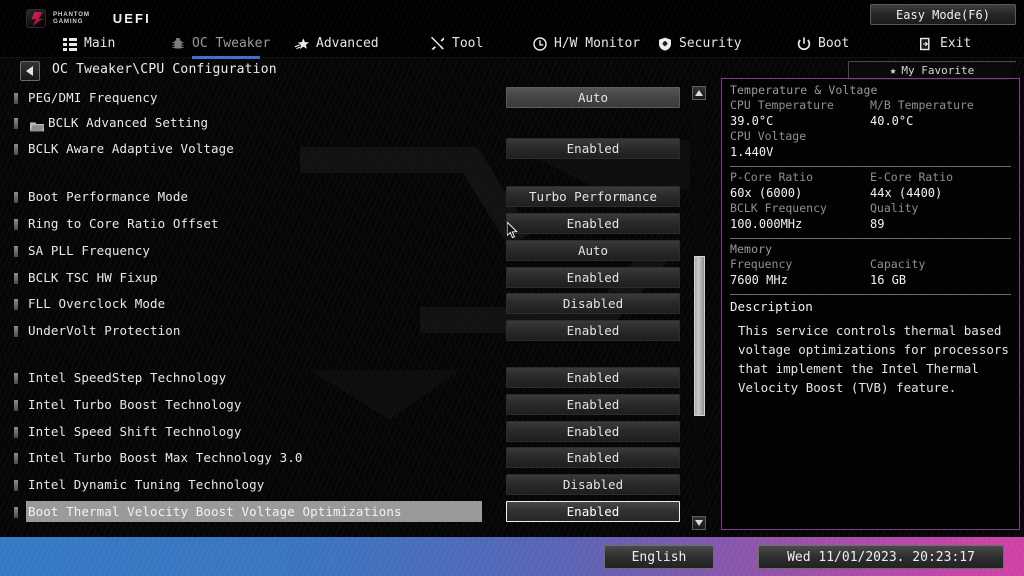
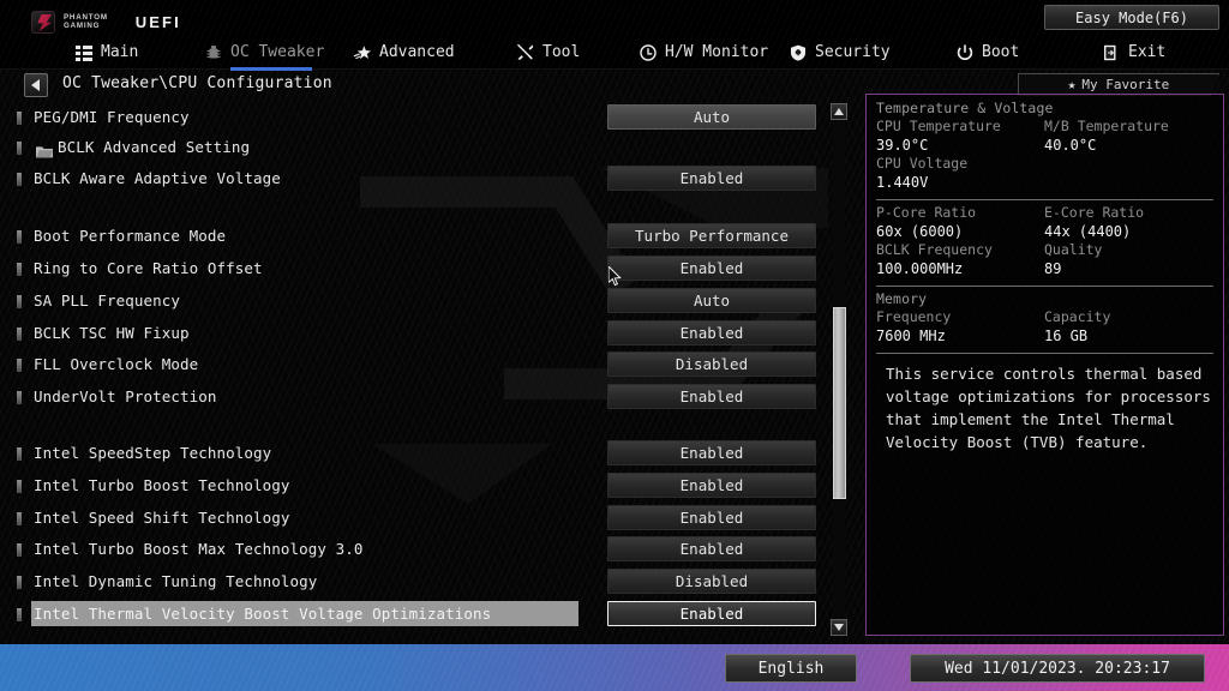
  UEFI
  Easy Mode(F6)
  Main
  OC Tweaker
  Advanced
  Tool
  H/W Monitor
  Security
  Boot
  Exit
  OC Tweaker\CPU Configuration
  ★
  My Favorite
  PEG/DMI Frequency
  Auto
  BCLK Advanced Setting
  BCLK Aware Adaptive Voltage
  Enabled
  Boot Performance Mode
  Turbo Performance
  Ring to Core Ratio Offset
  Enabled
  SA PLL Frequency
  Auto
  BCLK TSC HW Fixup
  Enabled
  FLL Overclock Mode
  Disabled
  UnderVolt Protection
  Enabled
  Intel SpeedStep Technology
  Enabled
  Intel Turbo Boost Technology
  Enabled
  Intel Speed Shift Technology
  Enabled
  Intel Turbo Boost Max Technology 3.0
  Enabled
  Intel Dynamic Tuning Technology
  Disabled
- Boot Thermal Velocity Boost Voltage Optimizations
+ Intel Thermal Velocity Boost Voltage Optimizations
  Enabled
  Temperature & Voltage
  CPU Temperature
  M/B Temperature
  39.0°C
  40.0°C
  CPU Voltage
  1.440V
  P-Core Ratio
  E-Core Ratio
  60x (6000)
  44x (4400)
  BCLK Frequency
  Quality
  100.000MHz
  89
  Memory
  Frequency
  Capacity
  7600 MHz
  16 GB
- Description
  This service controls thermal based
  voltage optimizations for processors
  that implement the Intel Thermal
  Velocity Boost (TVB) feature.
  English
  Wed 11/01/2023. 20:23:17
